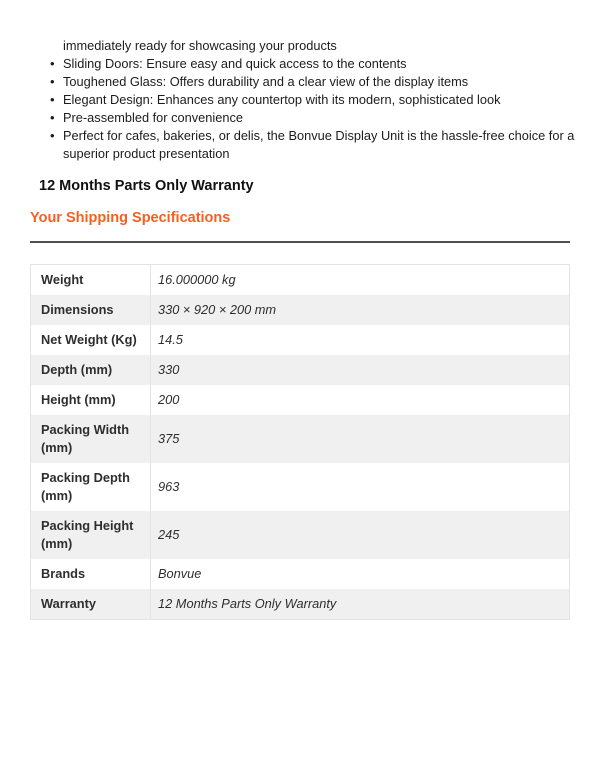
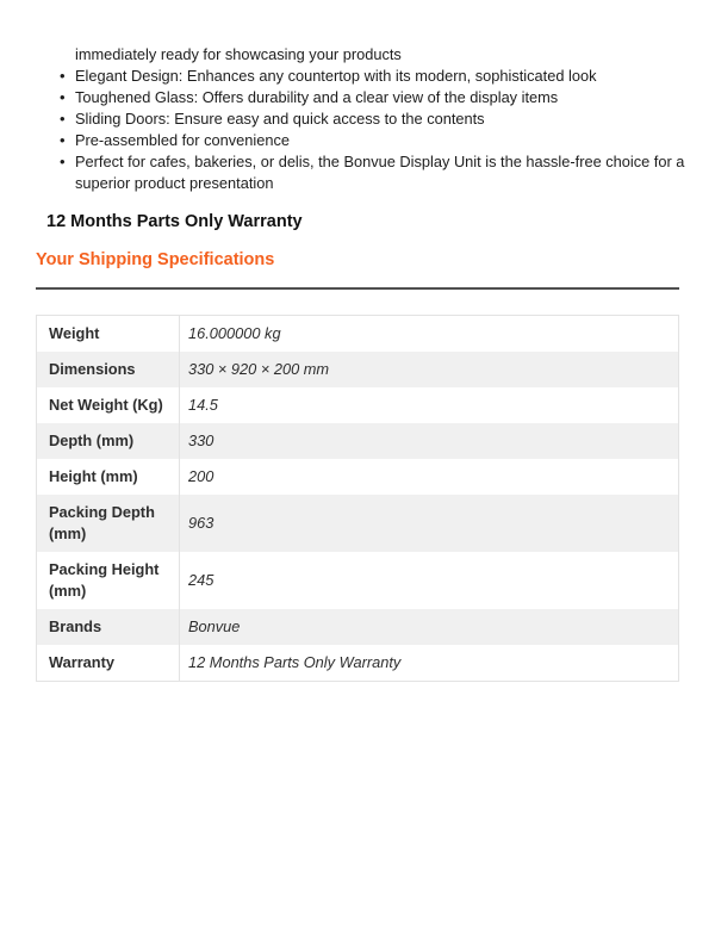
  immediately ready for showcasing your products
- Sliding Doors: Ensure easy and quick access to the contents
+ Elegant Design: Enhances any countertop with its modern, sophisticated look
  Toughened Glass: Offers durability and a clear view of the display items
- Elegant Design: Enhances any countertop with its modern, sophisticated look
+ Sliding Doors: Ensure easy and quick access to the contents
  Pre-assembled for convenience
  Perfect for cafes, bakeries, or delis, the Bonvue Display Unit is the hassle-free choice for a superior product presentation
  12 Months Parts Only Warranty
  Your Shipping Specifications
  Weight
  16.000000 kg
  Dimensions
  330 × 920 × 200 mm
  Net Weight (Kg)
  14.5
  Depth (mm)
  330
  Height (mm)
  200
- Packing Width (mm)
- 375
  Packing Depth (mm)
  963
  Packing Height (mm)
  245
  Brands
  Bonvue
  Warranty
  12 Months Parts Only Warranty
